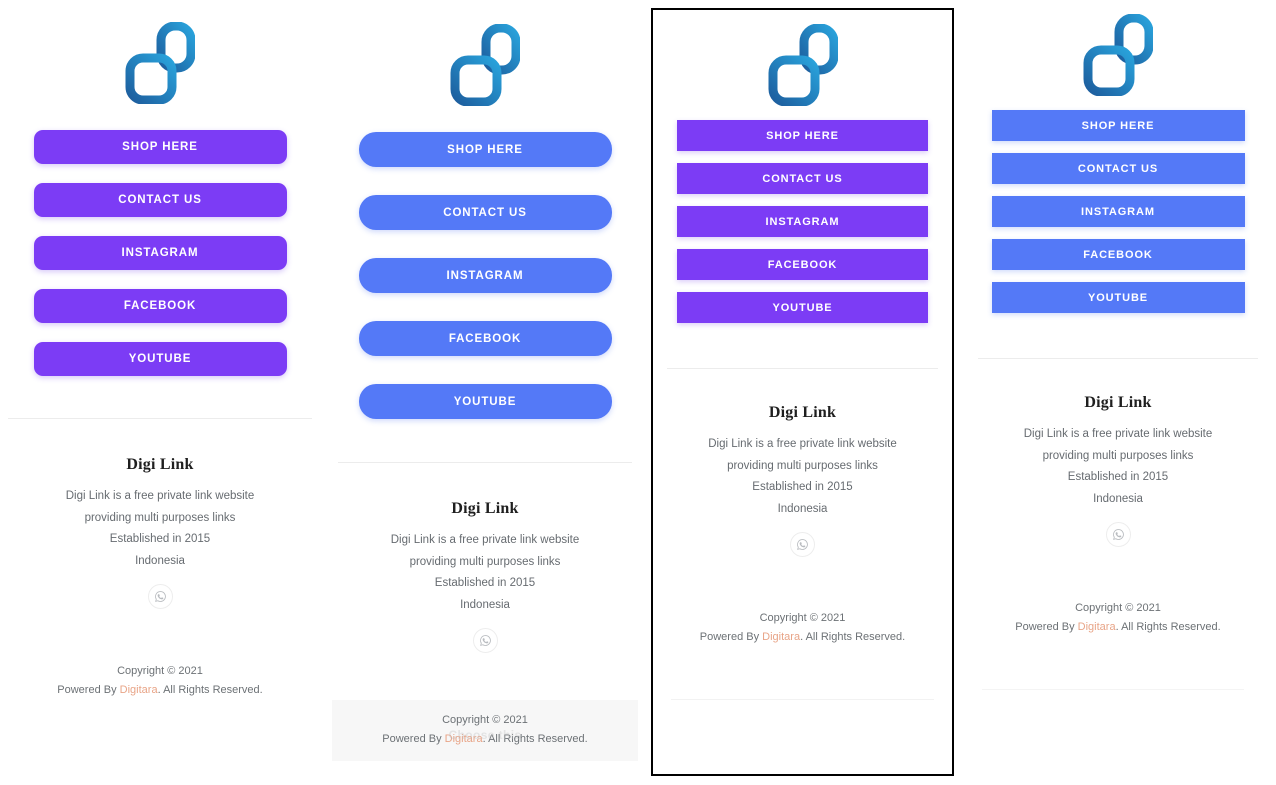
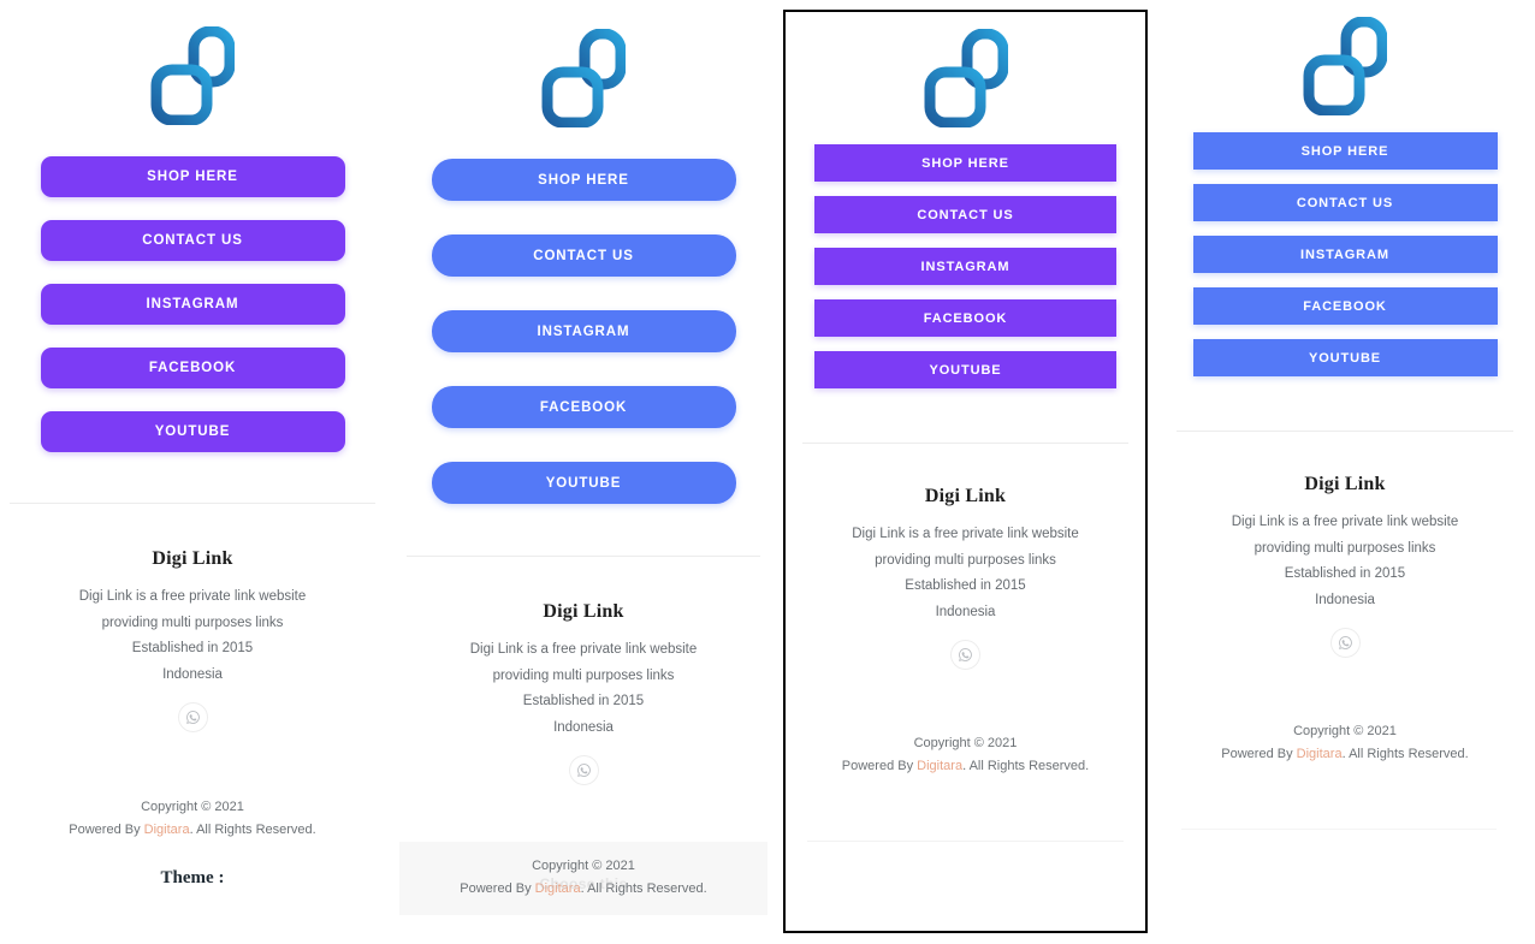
  SHOP HERE
  CONTACT US
  INSTAGRAM
  FACEBOOK
  YOUTUBE
  Digi Link
  Digi Link is a free private link website
  providing multi purposes links
  Established in 2015
  Indonesia
  Copyright © 2021
  Powered By Digitara. All Rights Reserved.
+ Theme :
  SHOP HERE
  CONTACT US
  INSTAGRAM
  FACEBOOK
  YOUTUBE
  Digi Link
  Digi Link is a free private link website
  providing multi purposes links
  Established in 2015
  Indonesia
  Copyright © 2021
  Powered By Digitara. All Rights Reserved.
  Choose this
  SHOP HERE
  CONTACT US
  INSTAGRAM
  FACEBOOK
  YOUTUBE
  Digi Link
  Digi Link is a free private link website
  providing multi purposes links
  Established in 2015
  Indonesia
  Copyright © 2021
  Powered By Digitara. All Rights Reserved.
  SHOP HERE
  CONTACT US
  INSTAGRAM
  FACEBOOK
  YOUTUBE
  Digi Link
  Digi Link is a free private link website
  providing multi purposes links
  Established in 2015
  Indonesia
  Copyright © 2021
  Powered By Digitara. All Rights Reserved.
